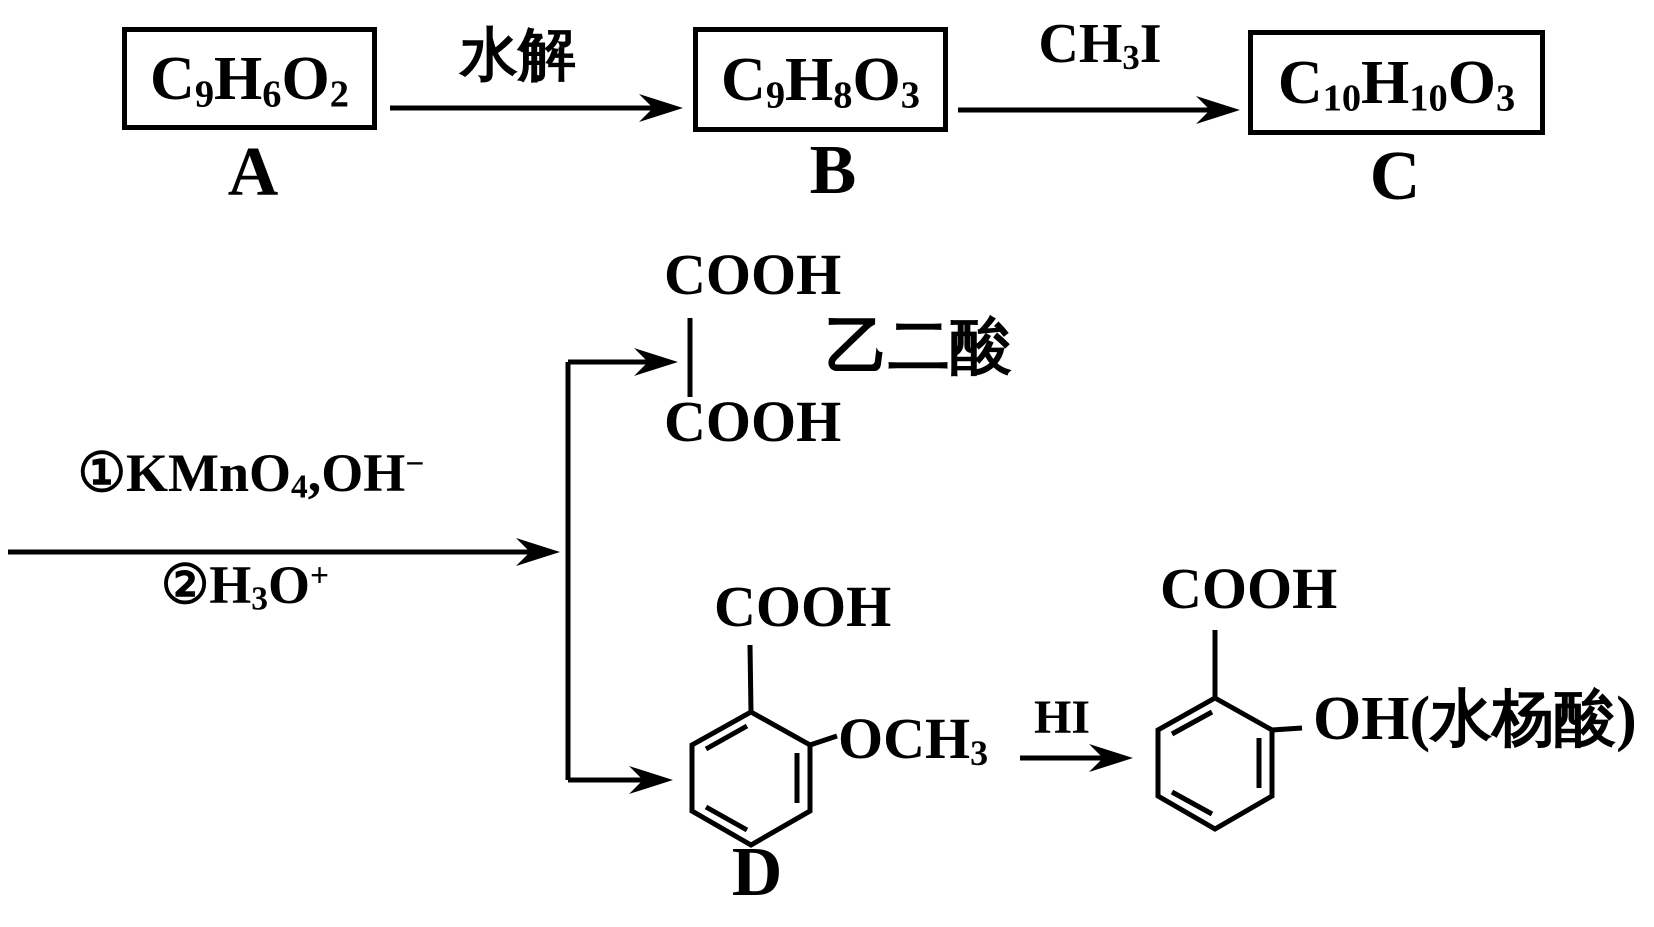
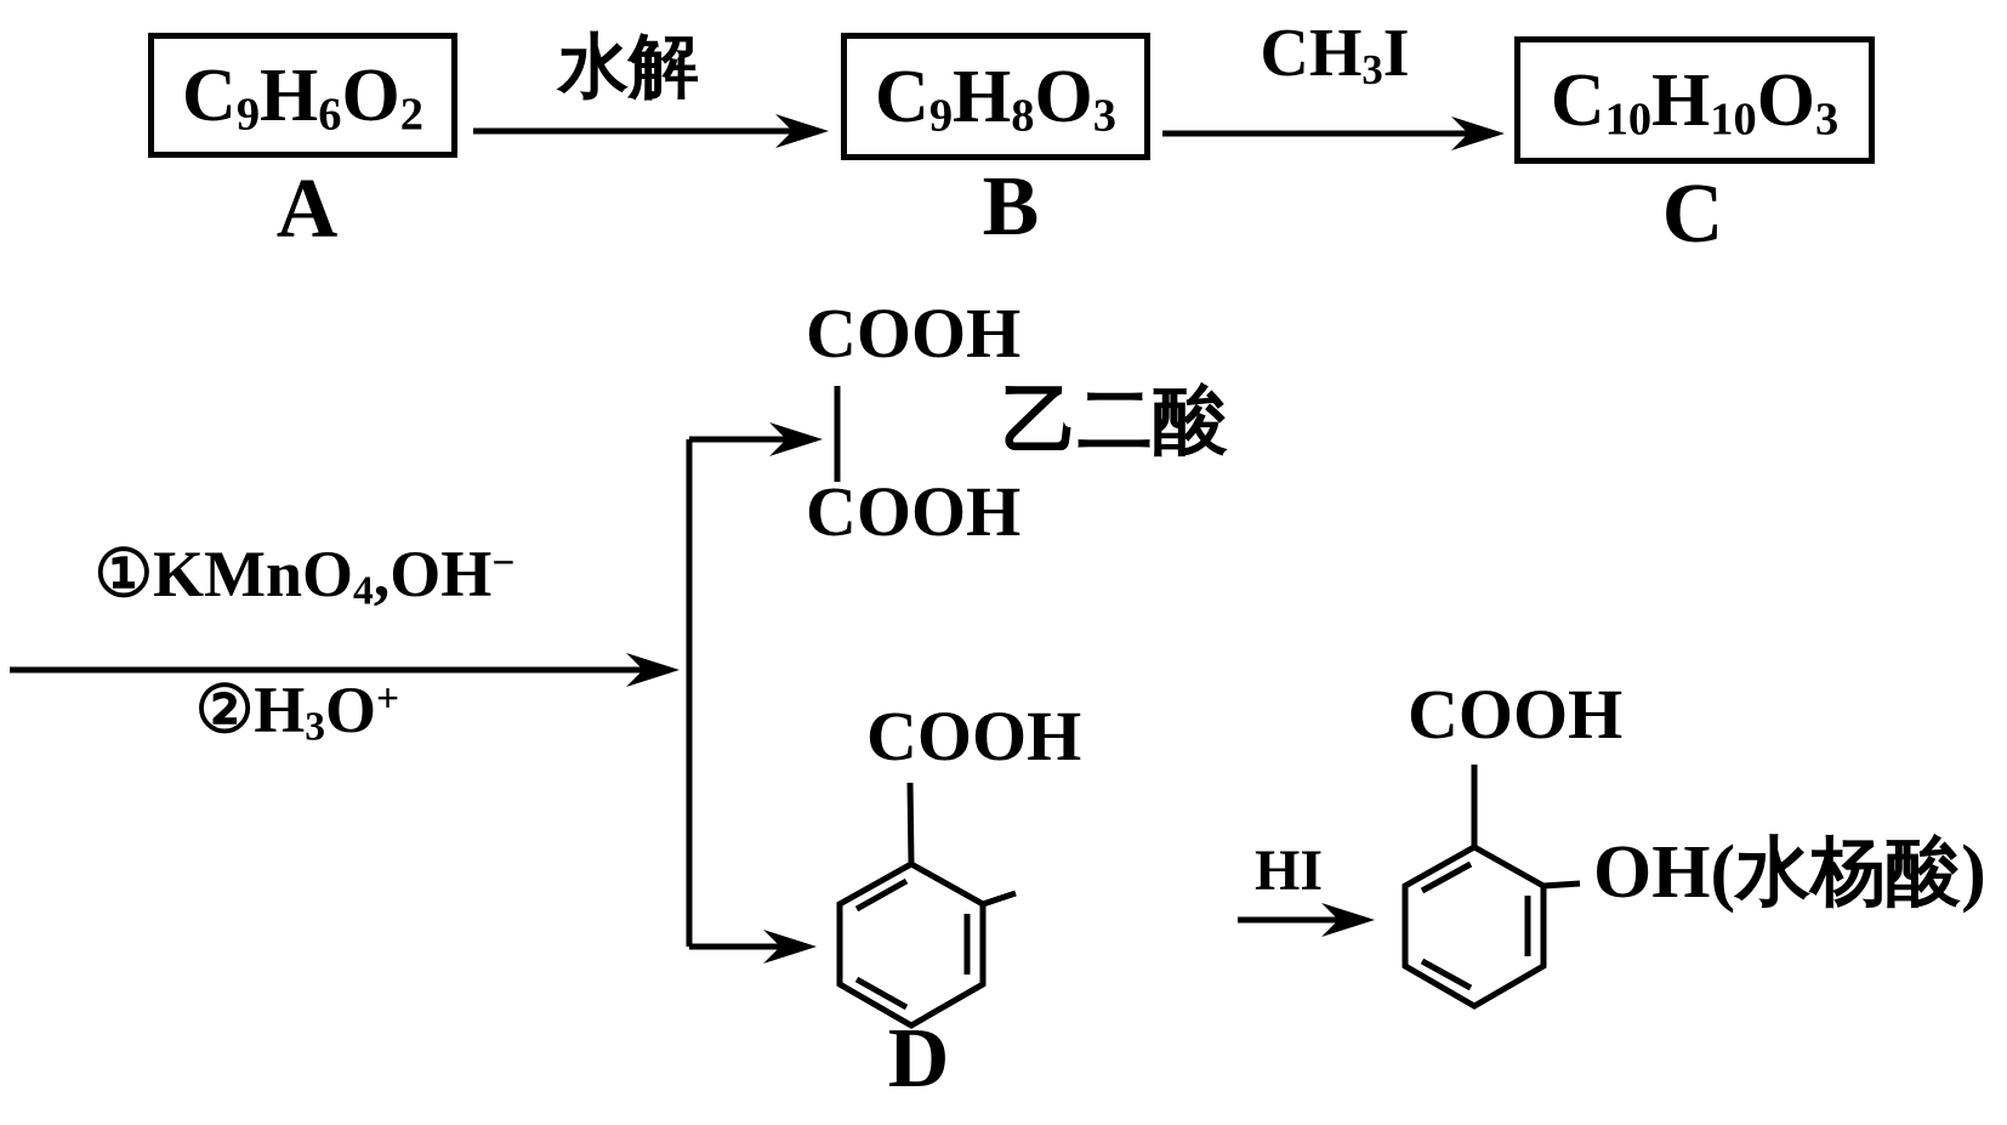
  C9H6O2
  A
  水解
  C9H8O3
  B
  CH3I
  C10H10O3
  C
  ①KMnO4,OH−
  ②H3O+
  COOH
  乙二酸
  COOH
  COOH
- OCH3
  D
  HI
  COOH
  OH(水杨酸)
